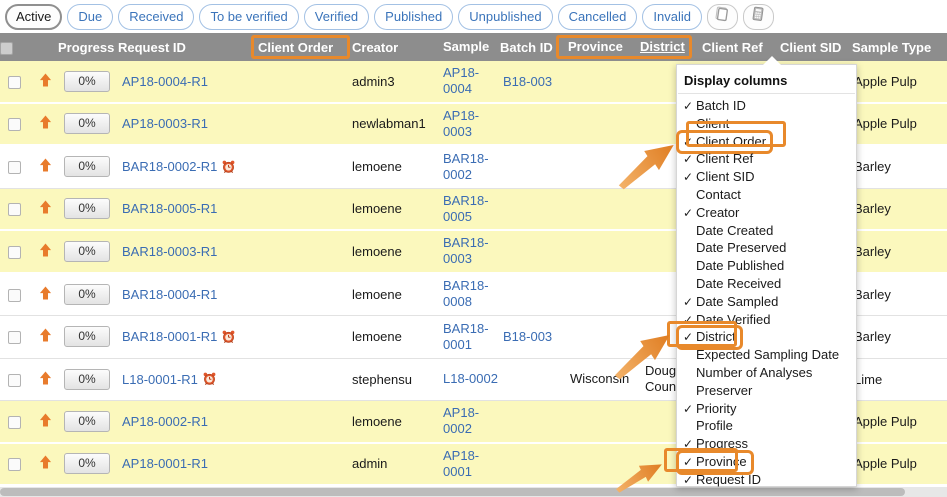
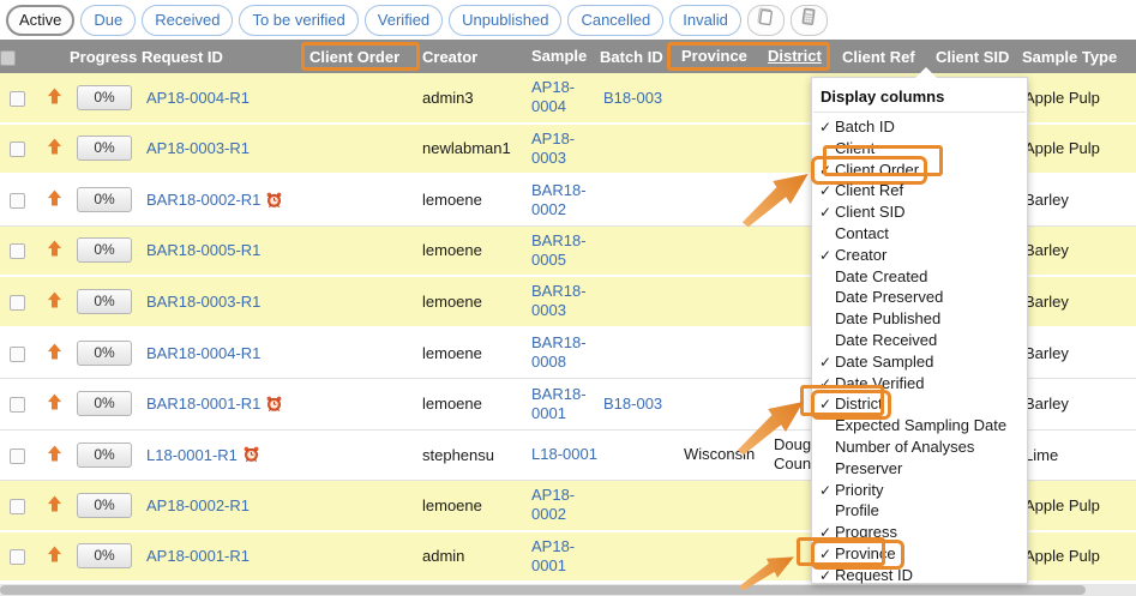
  Active
  Due
  Received
  To be verified
  Verified
- Published
  Unpublished
  Cancelled
  Invalid
  Progress
  Request ID
  Client Order
  Creator
  Sample
  Batch ID
  Province
  District
  Client Ref
  Client SID
  Sample Type
  0%
  AP18-0004-R1
  admin3
  AP18-0004
  B18-003
  Apple Pulp
  0%
  AP18-0003-R1
  newlabman1
  AP18-0003
  Apple Pulp
  0%
  BAR18-0002-R1
  lemoene
  BAR18-0002
  Barley
  0%
  BAR18-0005-R1
  lemoene
  BAR18-0005
  Barley
  0%
  BAR18-0003-R1
  lemoene
  BAR18-0003
  Barley
  0%
  BAR18-0004-R1
  lemoene
  BAR18-0008
  Barley
  0%
  BAR18-0001-R1
  lemoene
  BAR18-0001
  B18-003
  Barley
  0%
  L18-0001-R1
  stephensu
- L18-0002
+ L18-0001
  Wisconsin
  Lime
  0%
  AP18-0002-R1
  lemoene
  AP18-0002
  Apple Pulp
  0%
  AP18-0001-R1
  admin
  AP18-0001
  Apple Pulp
  Display columns
  ✓ Batch ID
  Client
  ✓ Client Order
  ✓ Client Ref
  ✓ Client SID
  Contact
  ✓ Creator
  Date Created
  Date Preserved
  Date Published
  Date Received
  ✓ Date Sampled
  ✓ Date Verified
  ✓ District
  Expected Sampling Date
  Number of Analyses
  Preserver
  ✓ Priority
  Profile
  ✓ Progress
  ✓ Province
  ✓ Request ID
